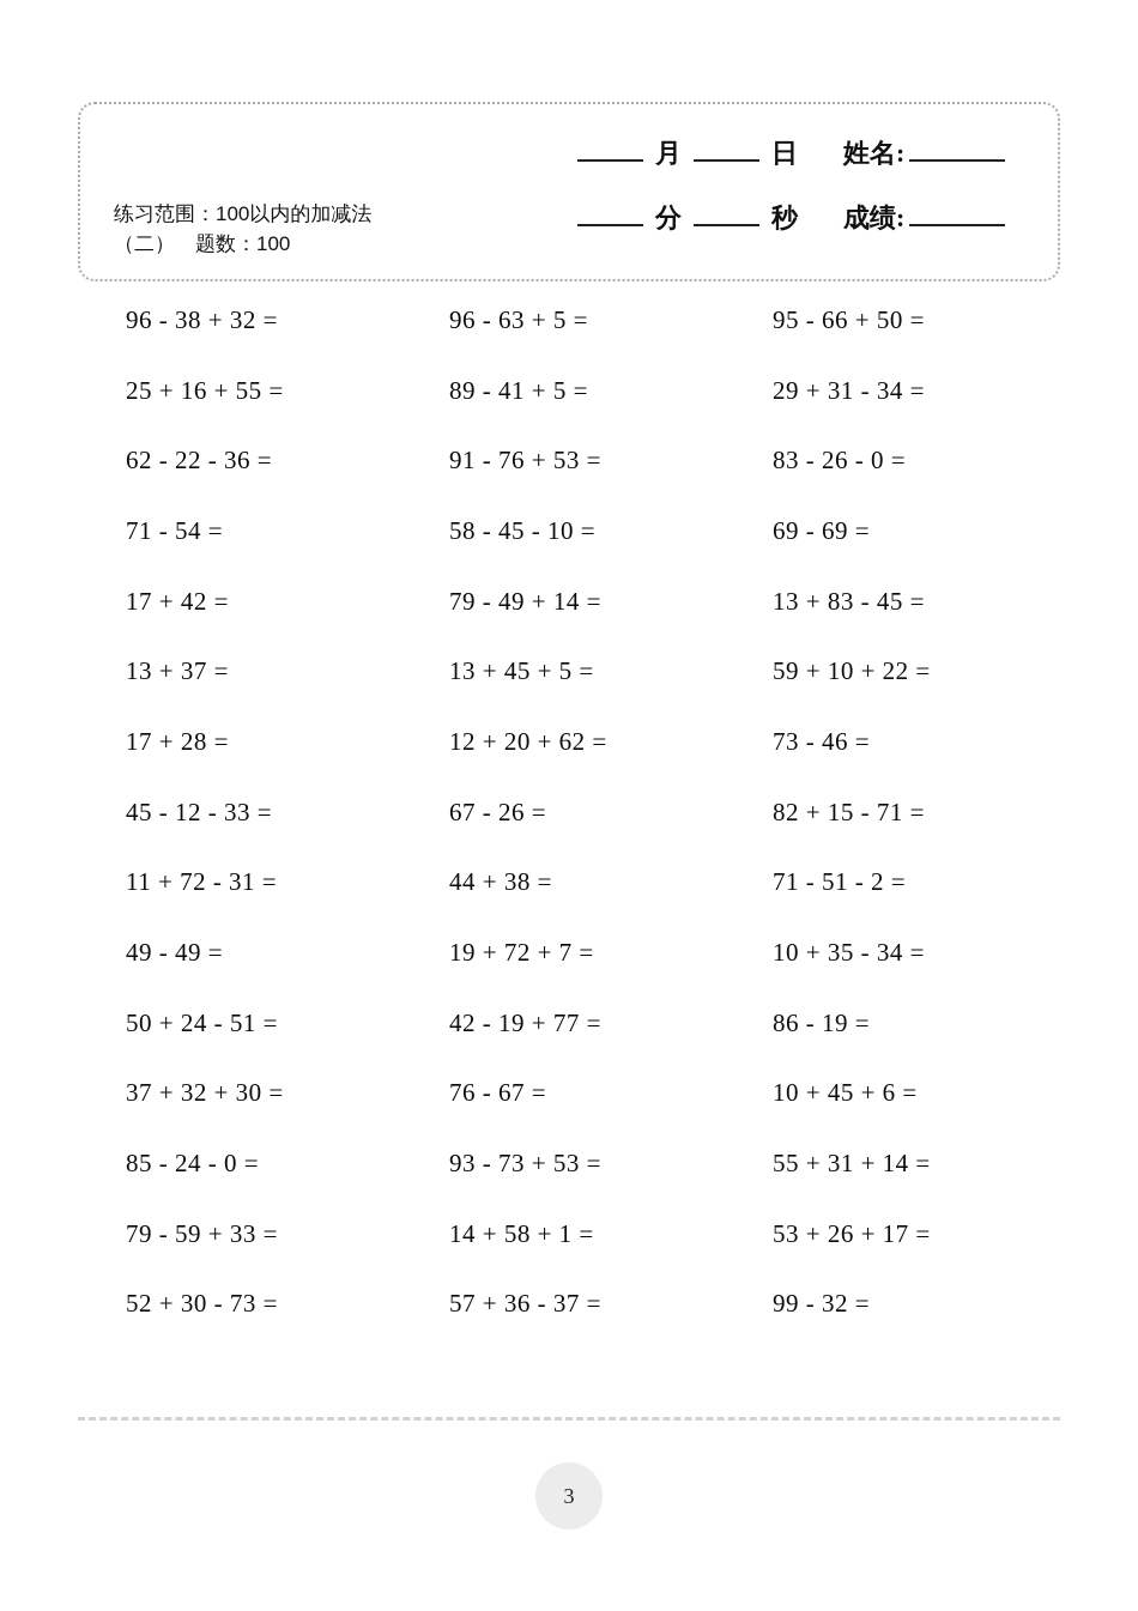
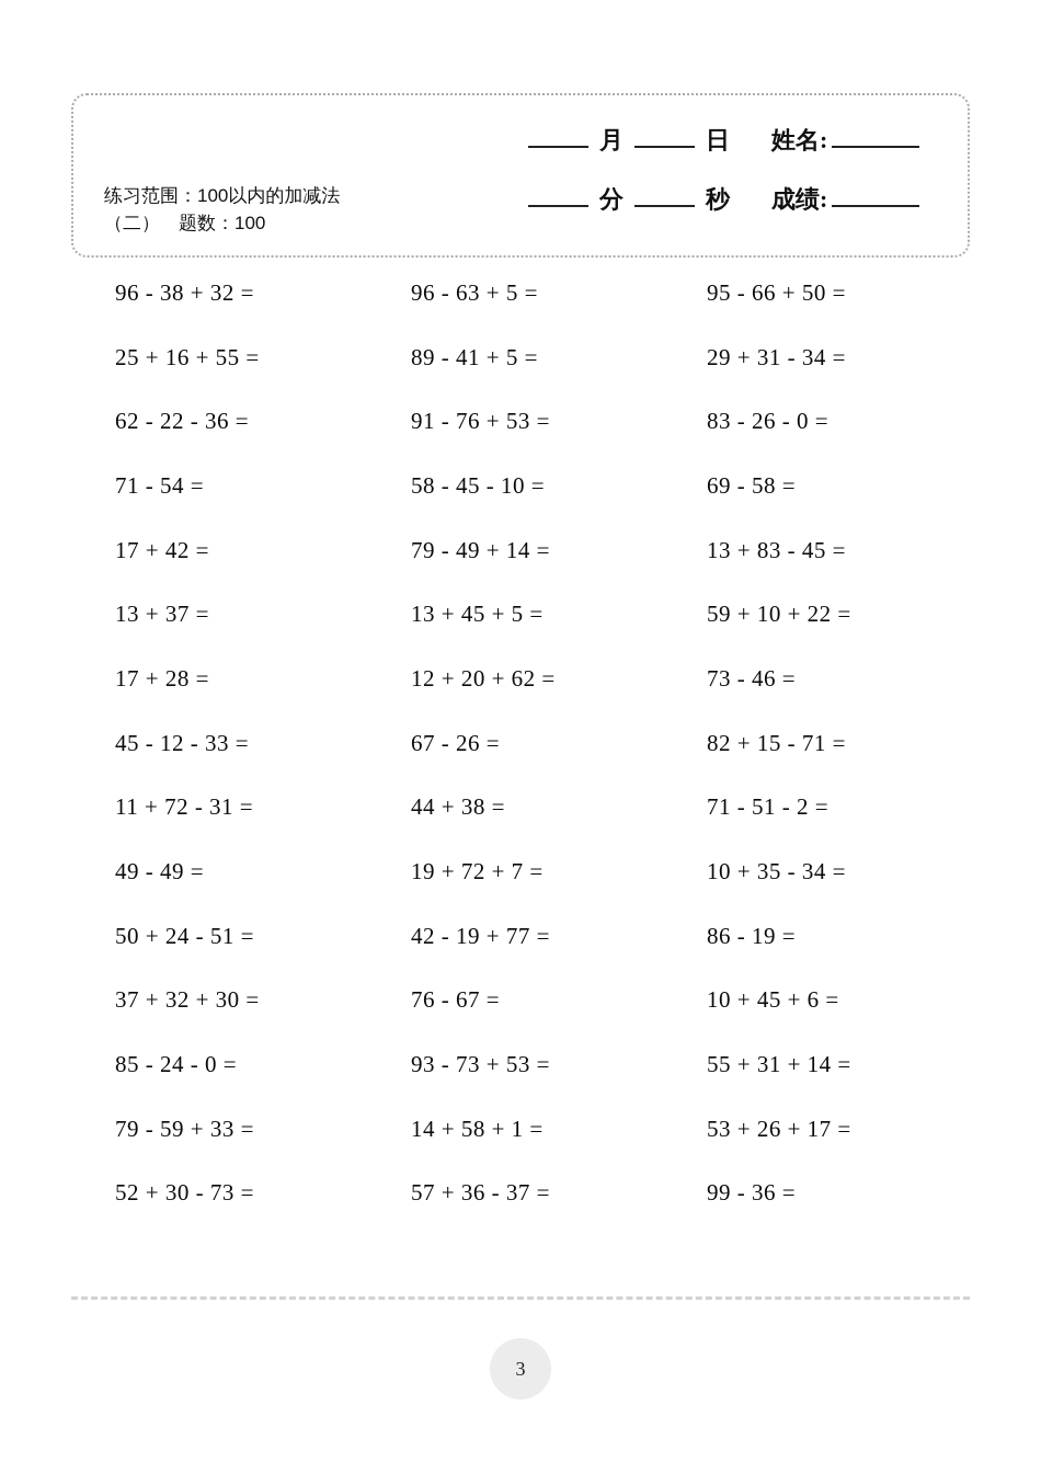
  练习范围：100以内的加减法
  （二） 题数：100
  月 日 姓名:
  分 秒 成绩:
  96 - 38 + 32 =
  96 - 63 + 5 =
  95 - 66 + 50 =
  25 + 16 + 55 =
  89 - 41 + 5 =
  29 + 31 - 34 =
  62 - 22 - 36 =
  91 - 76 + 53 =
  83 - 26 - 0 =
  71 - 54 =
  58 - 45 - 10 =
- 69 - 69 =
+ 69 - 58 =
  17 + 42 =
  79 - 49 + 14 =
  13 + 83 - 45 =
  13 + 37 =
  13 + 45 + 5 =
  59 + 10 + 22 =
  17 + 28 =
  12 + 20 + 62 =
  73 - 46 =
  45 - 12 - 33 =
  67 - 26 =
  82 + 15 - 71 =
  11 + 72 - 31 =
  44 + 38 =
  71 - 51 - 2 =
  49 - 49 =
  19 + 72 + 7 =
  10 + 35 - 34 =
  50 + 24 - 51 =
  42 - 19 + 77 =
  86 - 19 =
  37 + 32 + 30 =
  76 - 67 =
  10 + 45 + 6 =
  85 - 24 - 0 =
  93 - 73 + 53 =
  55 + 31 + 14 =
  79 - 59 + 33 =
  14 + 58 + 1 =
  53 + 26 + 17 =
  52 + 30 - 73 =
  57 + 36 - 37 =
- 99 - 32 =
+ 99 - 36 =
  3
